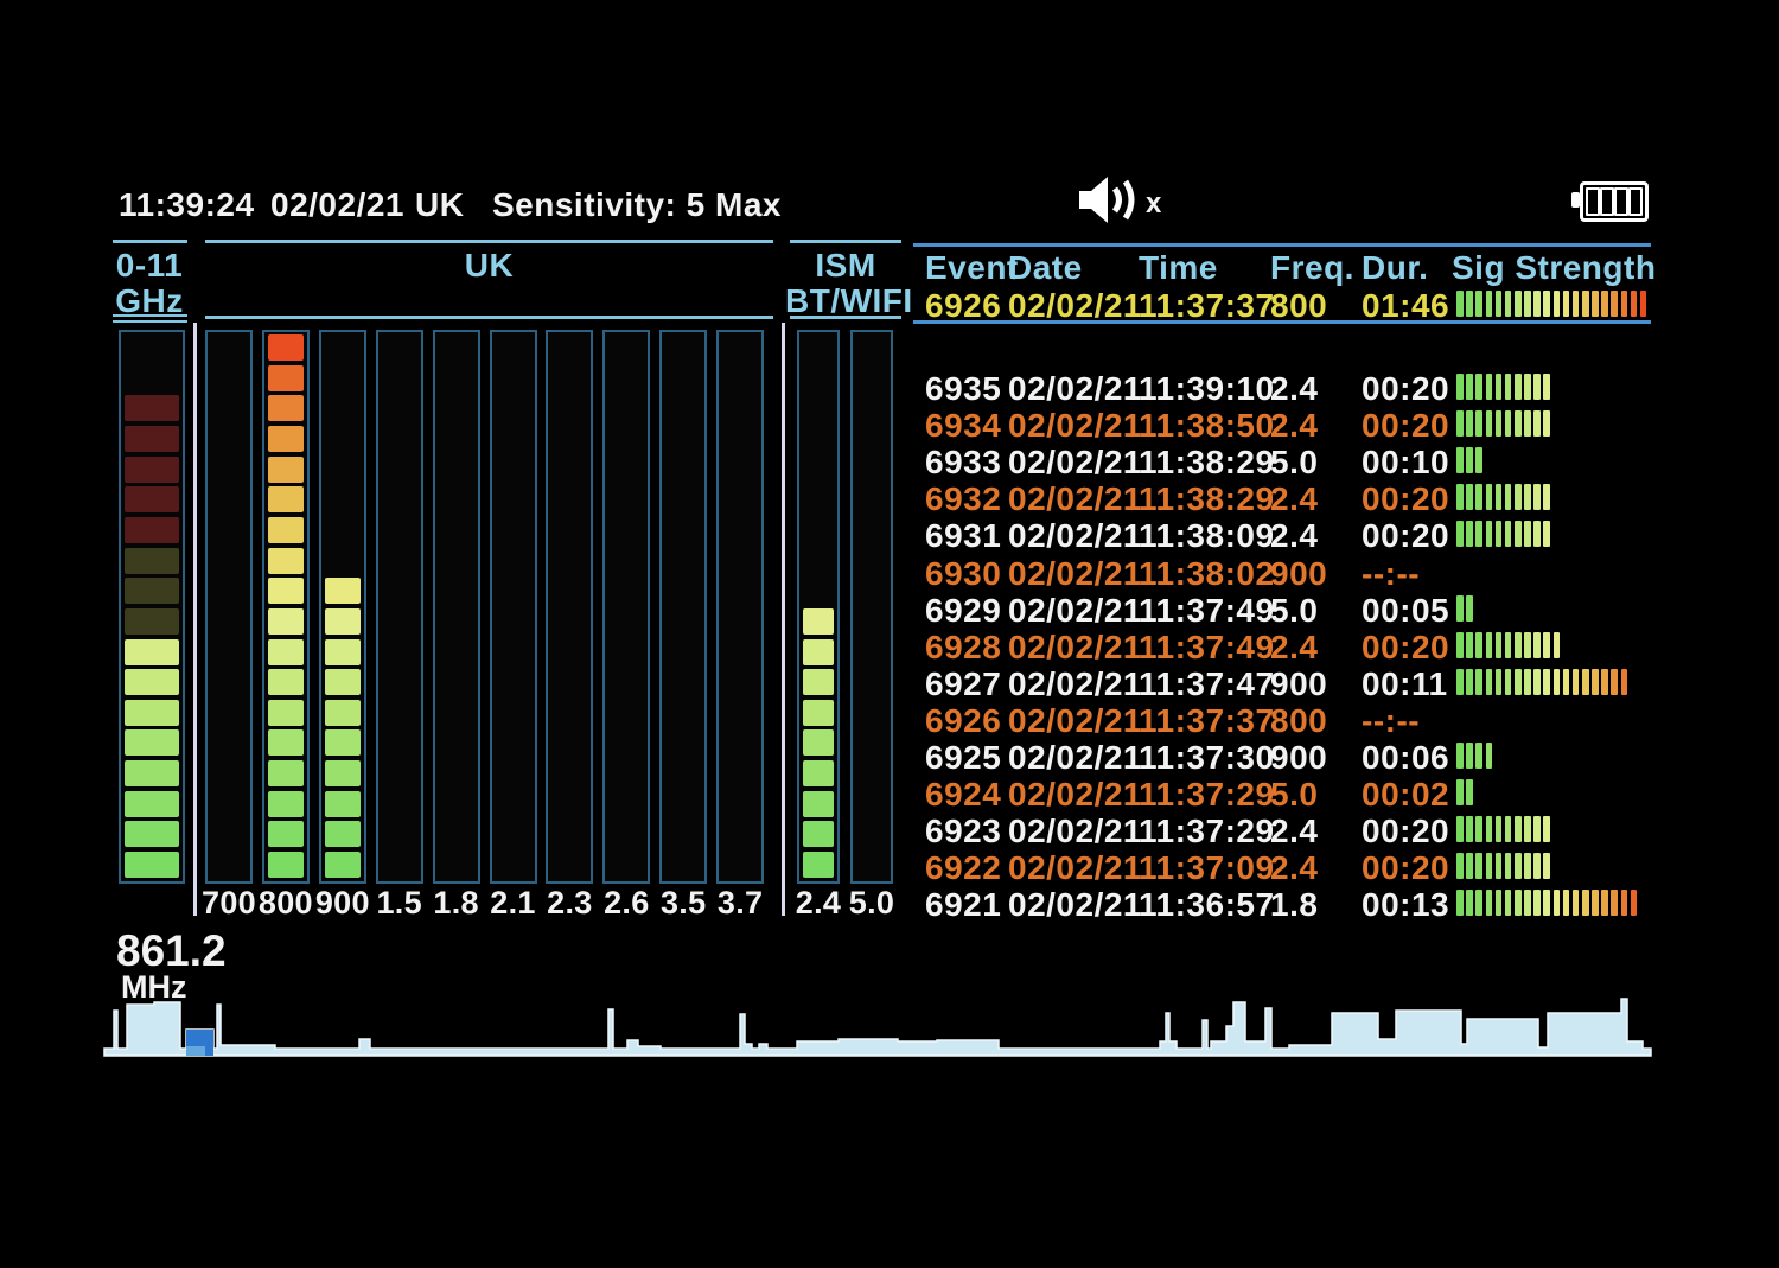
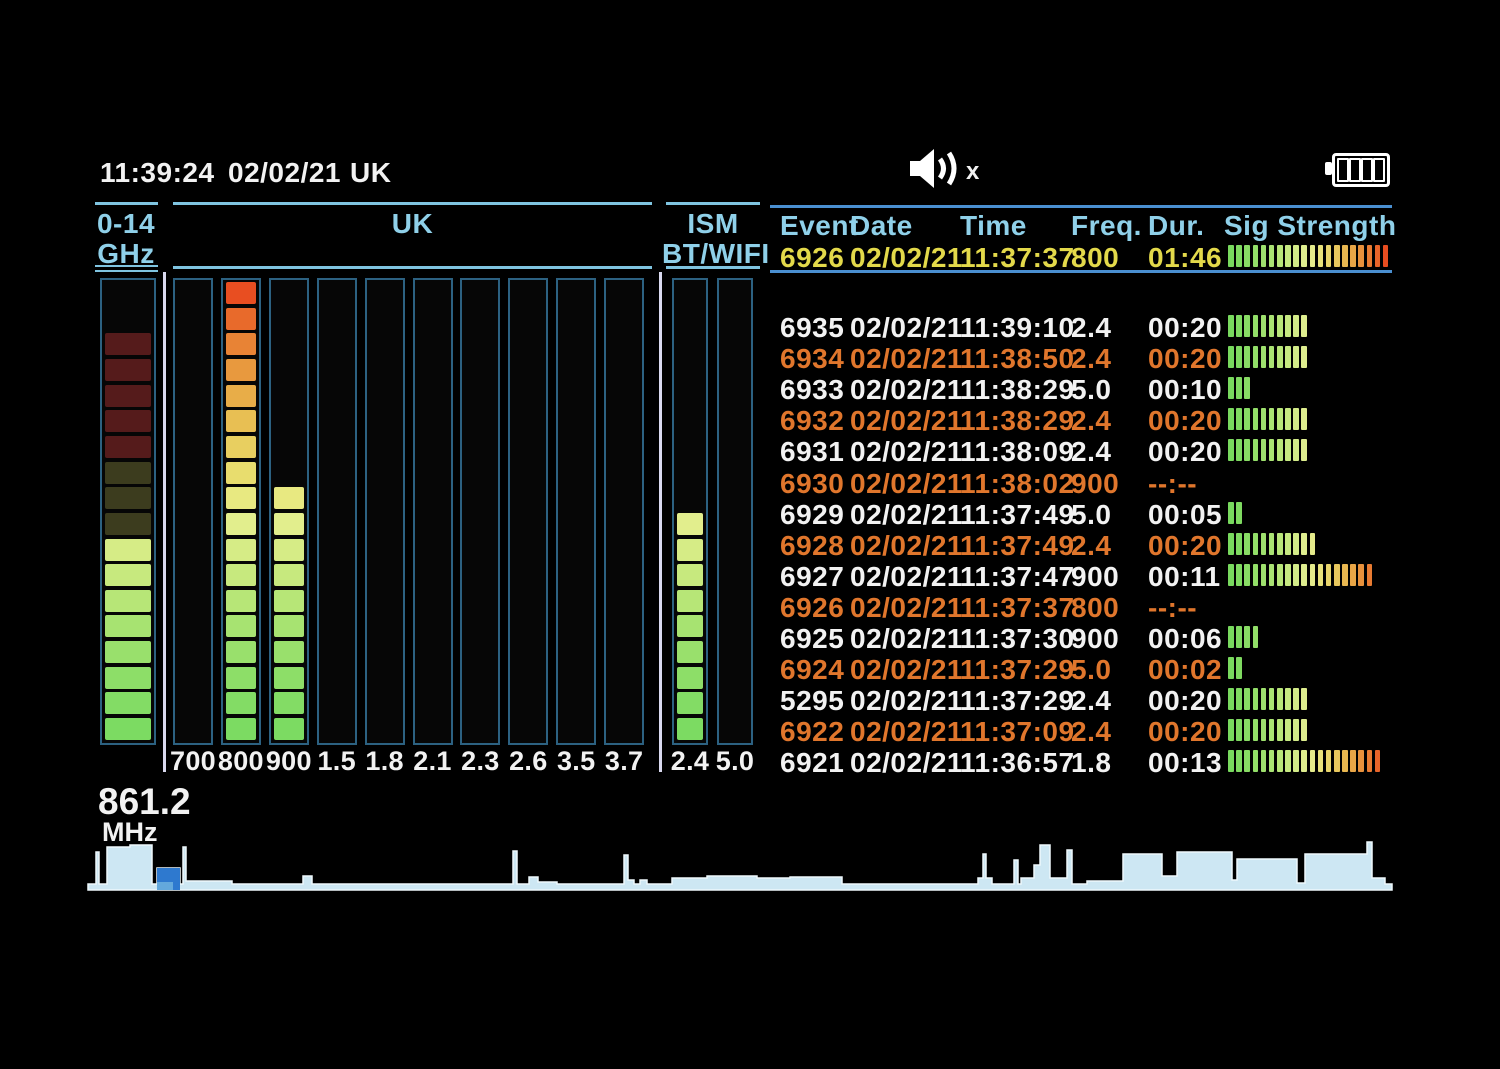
  11:39:24
  02/02/21
  UK
- Sensitivity: 5 Max
  x
- 0-11
+ 0-14
  GHz
  UK
  ISM
  BT/WIF
  700
  800
  900
  1.5
  1.8
  2.1
  2.3
  2.6
  3.5
  3.7
  2.4
  5.0
  Event
  Date
  Time
  Freq.
  Dur.
  Sig Strength
  6926
  02/02/21
  11:37:37
  800
  01:46
  6935
  02/02/21
  11:39:10
  2.4
  00:20
  6934
  02/02/21
  11:38:50
  2.4
  00:20
  6933
  02/02/21
  11:38:29
  5.0
  00:10
  6932
  02/02/21
  11:38:29
  2.4
  00:20
  6931
  02/02/21
  11:38:09
  2.4
  00:20
  6930
  02/02/21
  11:38:02
  900
  --:--
  6929
  02/02/21
  11:37:49
  5.0
  00:05
  6928
  02/02/21
  11:37:49
  2.4
  00:20
  6927
  02/02/21
  11:37:47
  900
  00:11
  6926
  02/02/21
  11:37:37
  800
  --:--
  6925
  02/02/21
  11:37:30
  900
  00:06
  6924
  02/02/21
  11:37:29
  5.0
  00:02
- 6923
+ 5295
  02/02/21
  11:37:29
  2.4
  00:20
  6922
  02/02/21
  11:37:09
  2.4
  00:20
  6921
  02/02/21
  11:36:57
  1.8
  00:13
  861.2
  MHz
